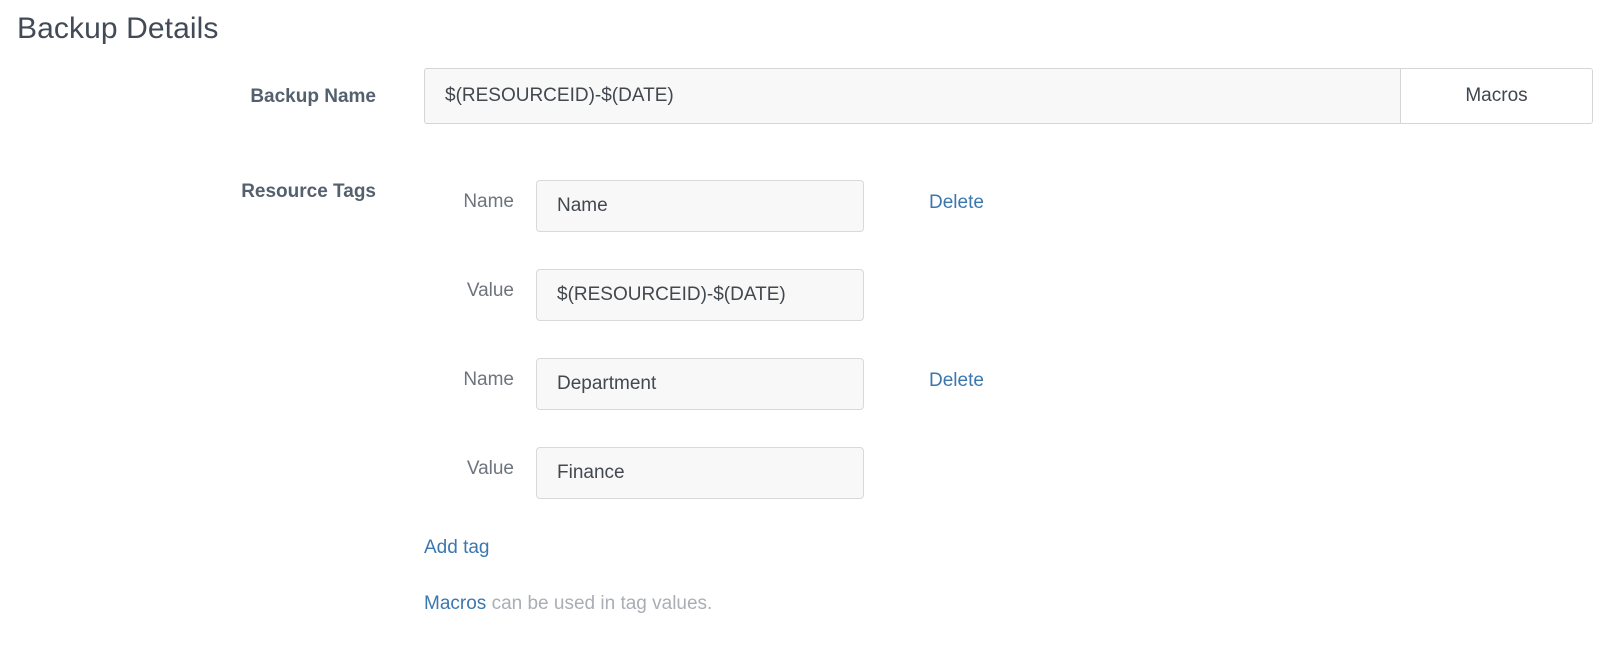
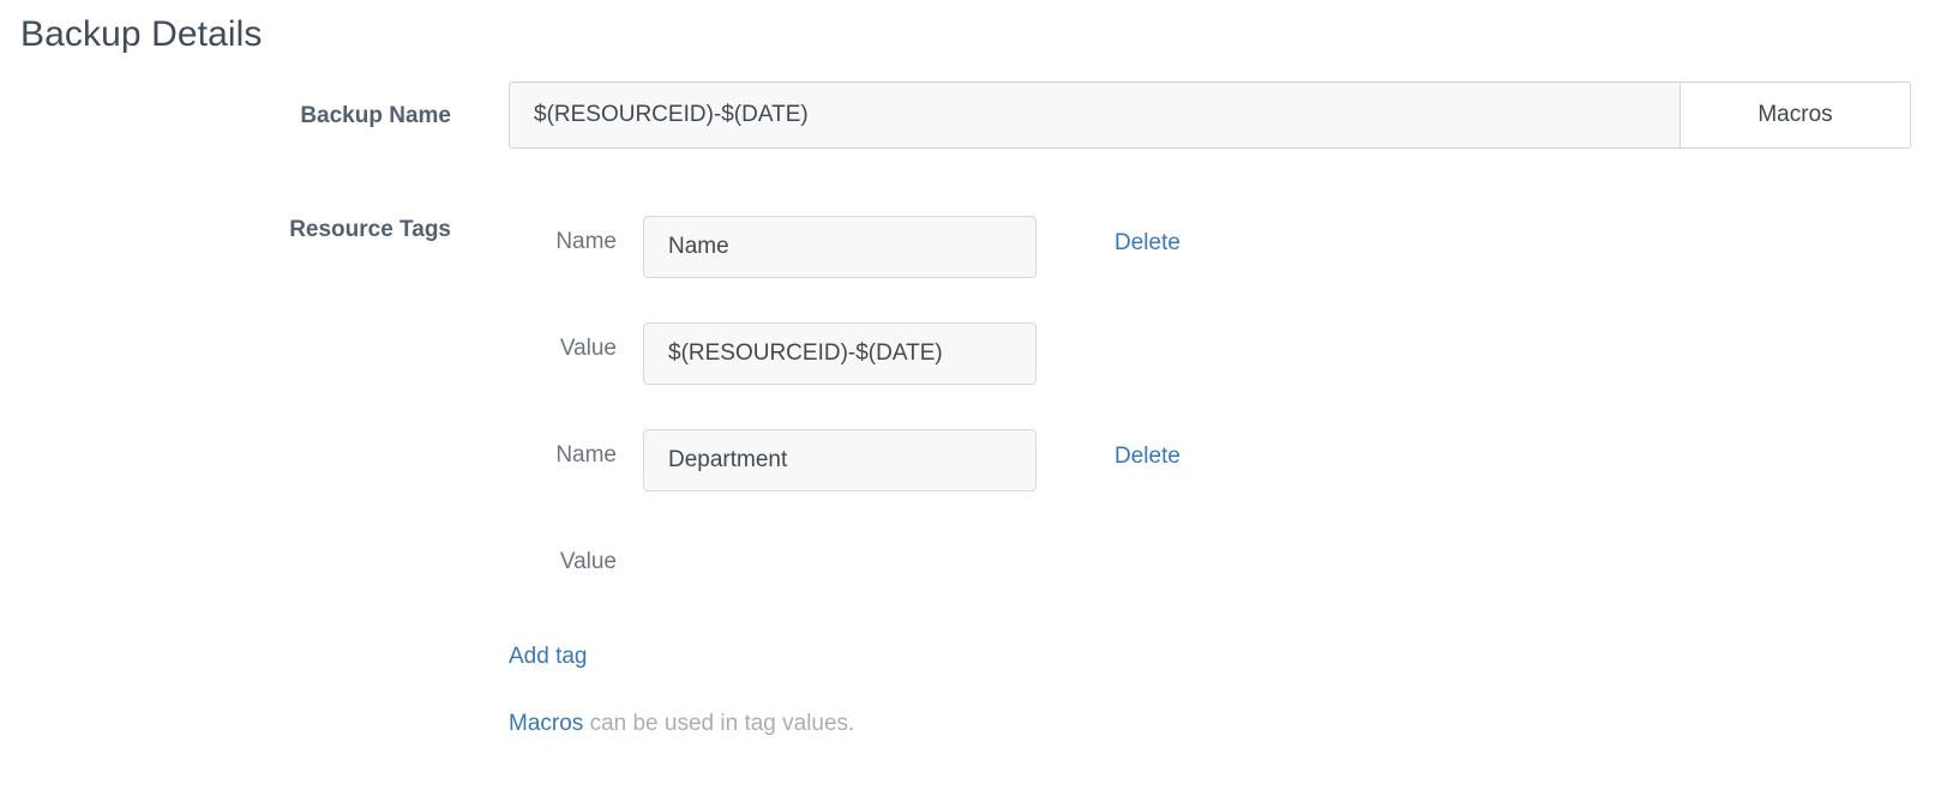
  Backup Details
  Backup Name
  $(RESOURCEID)-$(DATE)
  Macros
  Resource Tags
  Name
  Name
  Delete
  Value
  $(RESOURCEID)-$(DATE)
  Name
  Department
  Delete
  Value
- Finance
  Add tag
  Macros can be used in tag values.
